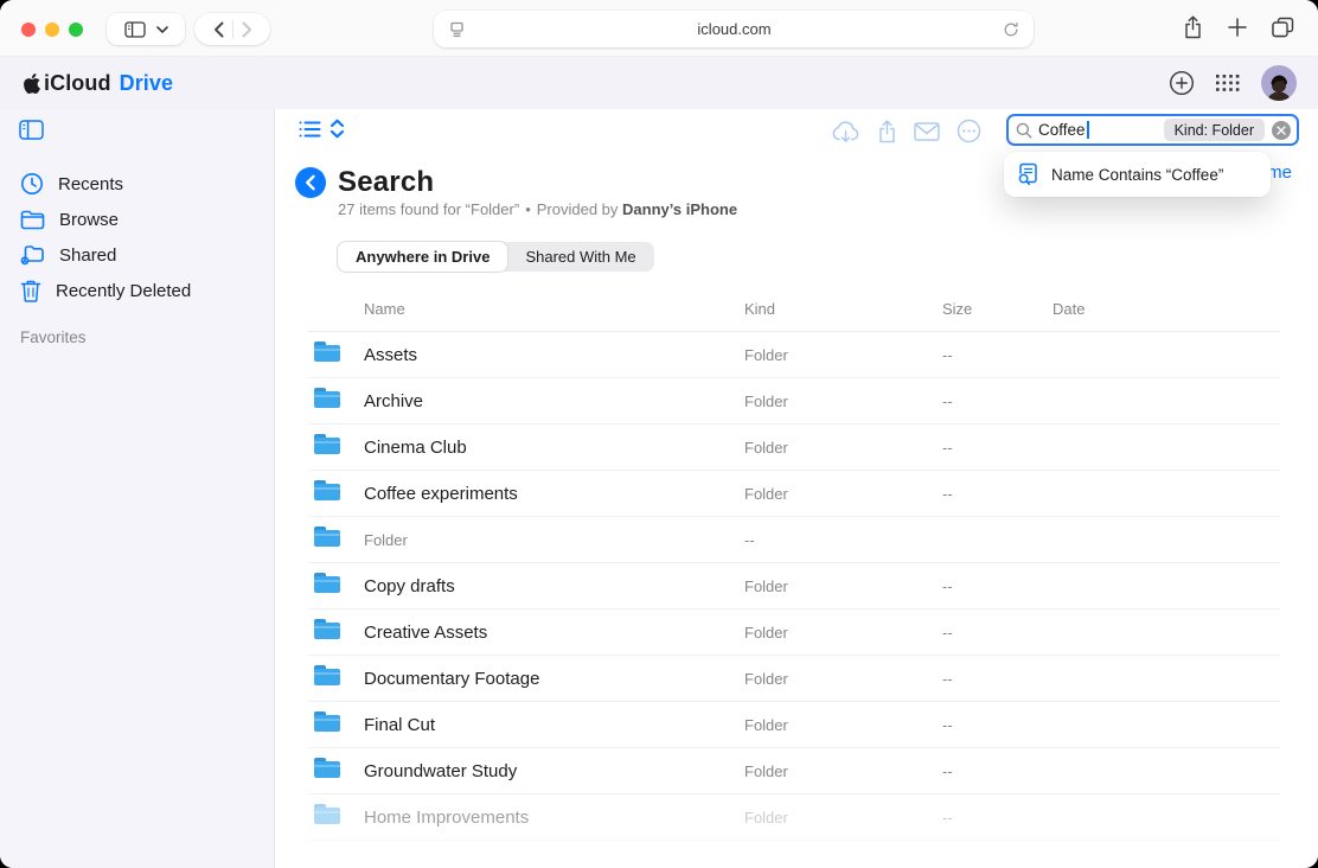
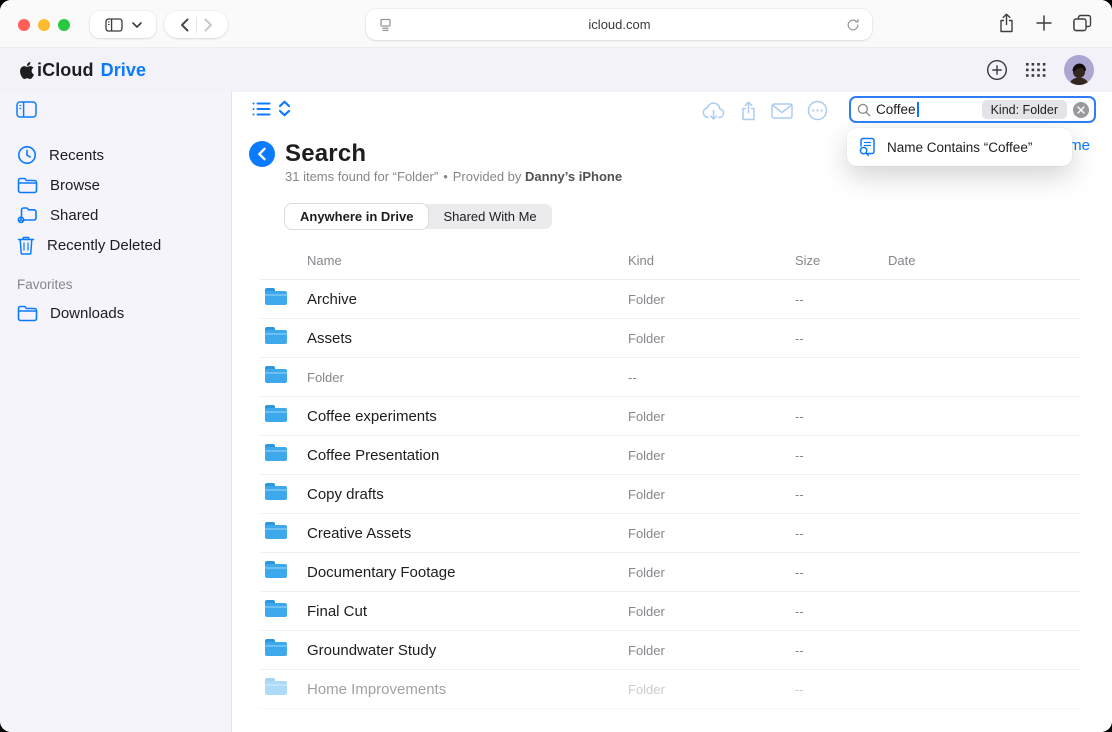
  icloud.com
  iCloud
  Drive
  Recents
  Browse
  Shared
  Recently Deleted
  Favorites
+ Downloads
  Coffee
  Kind: Folder
  me
  Name Contains “Coffee”
  Search
- 27 items found for “Folder” • Provided by Danny’s iPhone
+ 31 items found for “Folder” • Provided by Danny’s iPhone
  Anywhere in Drive
  Shared With Me
  Name
  Kind
  Size
  Date
- Assets
+ Archive
  Folder
  --
- Archive
+ Assets
  Folder
  --
- Cinema Club
  Folder
  --
  Coffee experiments
  Folder
  --
+ Coffee Presentation
  Folder
  --
  Copy drafts
  Folder
  --
  Creative Assets
  Folder
  --
  Documentary Footage
  Folder
  --
  Final Cut
  Folder
  --
  Groundwater Study
  Folder
  --
  Home Improvements
  Folder
  --
